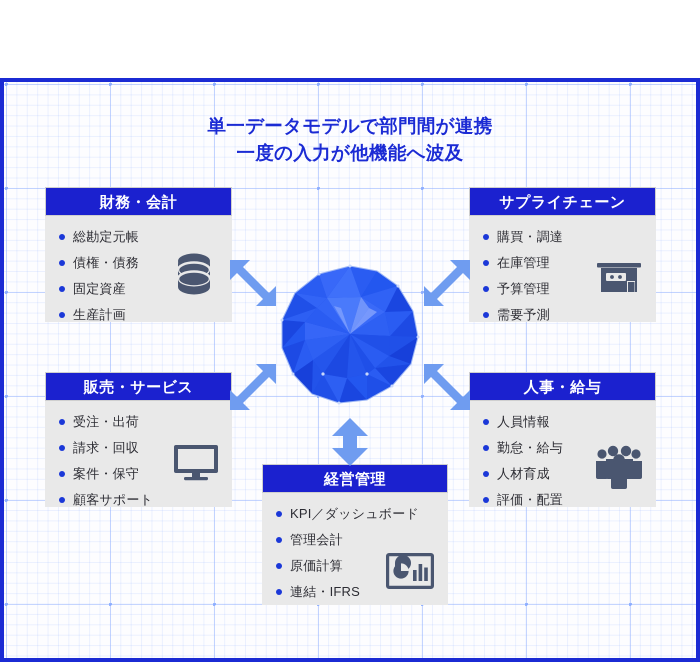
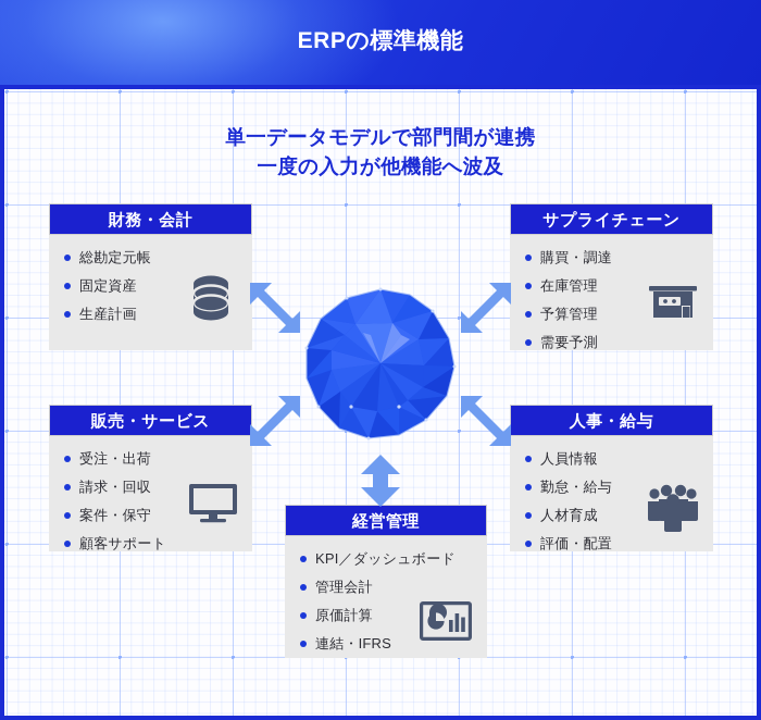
+ ERPの標準機能
  単一データモデルで部門間が連携
  一度の入力が他機能へ波及
  財務・会計
  総勘定元帳
- 債権・債務
  固定資産
  生産計画
  サプライチェーン
  購買・調達
  在庫管理
  予算管理
  需要予測
  販売・サービス
  受注・出荷
  請求・回収
  案件・保守
  顧客サポート
  人事・給与
  人員情報
  勤怠・給与
  人材育成
  評価・配置
  経営管理
  KPI／ダッシュボード
  管理会計
  原価計算
  連結・IFRS
